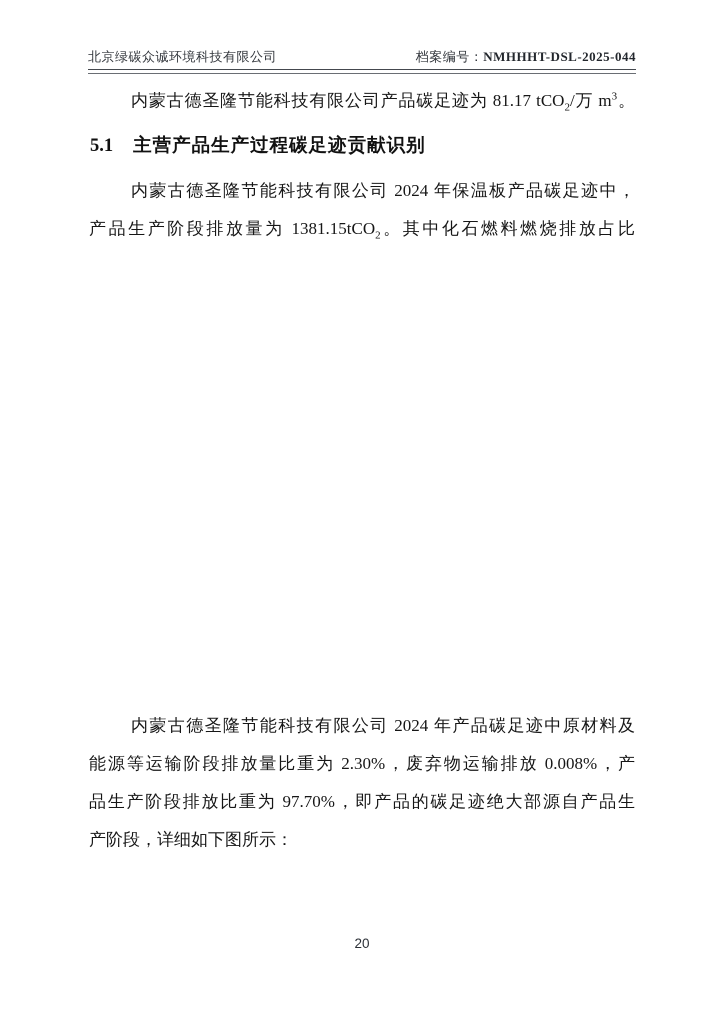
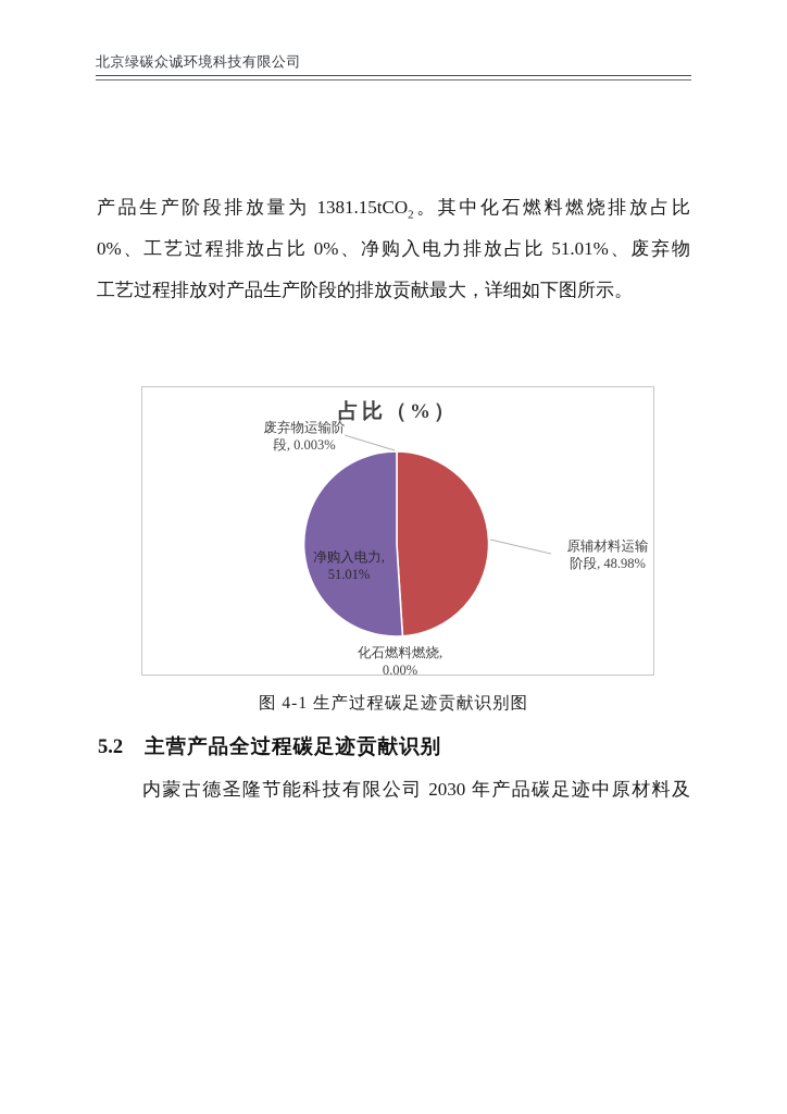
  北京绿碳众诚环境科技有限公司
- 档案编号：NMHHHT-DSL-2025-044
- 内蒙古德圣隆节能科技有限公司产品碳足迹为 81.17 tCO2/万 m3。
- 5.1 主营产品生产过程碳足迹贡献识别
- 内蒙古德圣隆节能科技有限公司 2024 年保温板产品碳足迹中，
  产品生产阶段排放量为 1381.15tCO2。其中化石燃料燃烧排放占比
+ 0%、工艺过程排放占比 0%、净购入电力排放占比 51.01%、废弃物
+ 工艺过程排放对产品生产阶段的排放贡献最大，详细如下图所示。
+ 占比（%）
+ 废弃物运输阶
+ 段, 0.003%
+ 原辅材料运输
+ 阶段, 48.98%
+ 净购入电力,
+ 51.01%
+ 化石燃料燃烧,
+ 0.00%
+ 图 4-1 生产过程碳足迹贡献识别图
+ 5.2 主营产品全过程碳足迹贡献识别
- 内蒙古德圣隆节能科技有限公司 2024 年产品碳足迹中原材料及
+ 内蒙古德圣隆节能科技有限公司 2030 年产品碳足迹中原材料及
- 能源等运输阶段排放量比重为 2.30%，废弃物运输排放 0.008%，产
- 品生产阶段排放比重为 97.70%，即产品的碳足迹绝大部源自产品生
- 产阶段，详细如下图所示：
- 20
